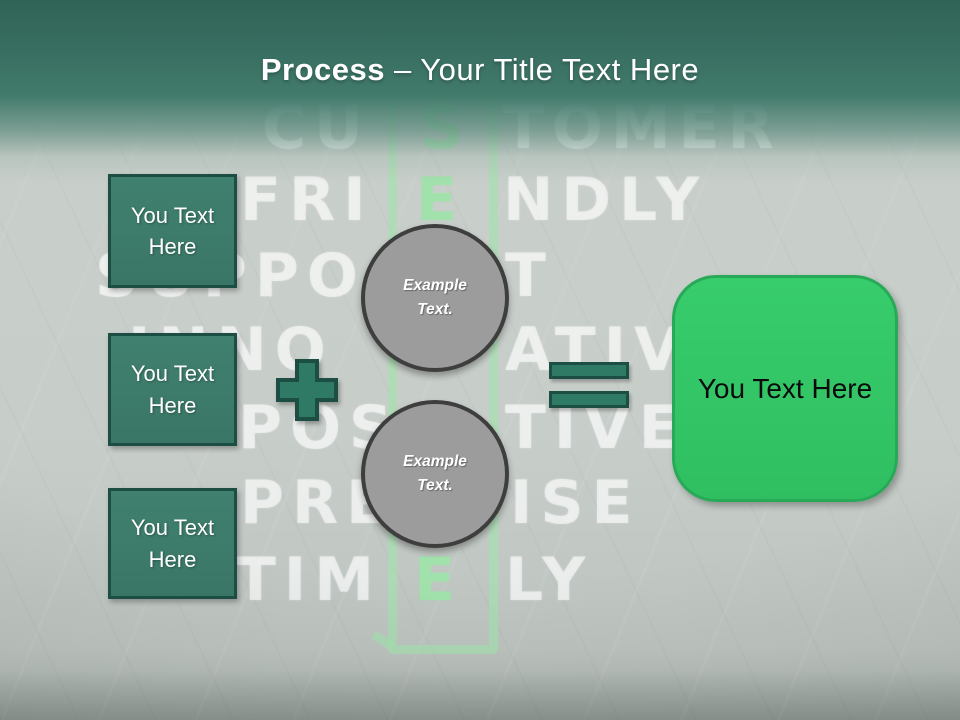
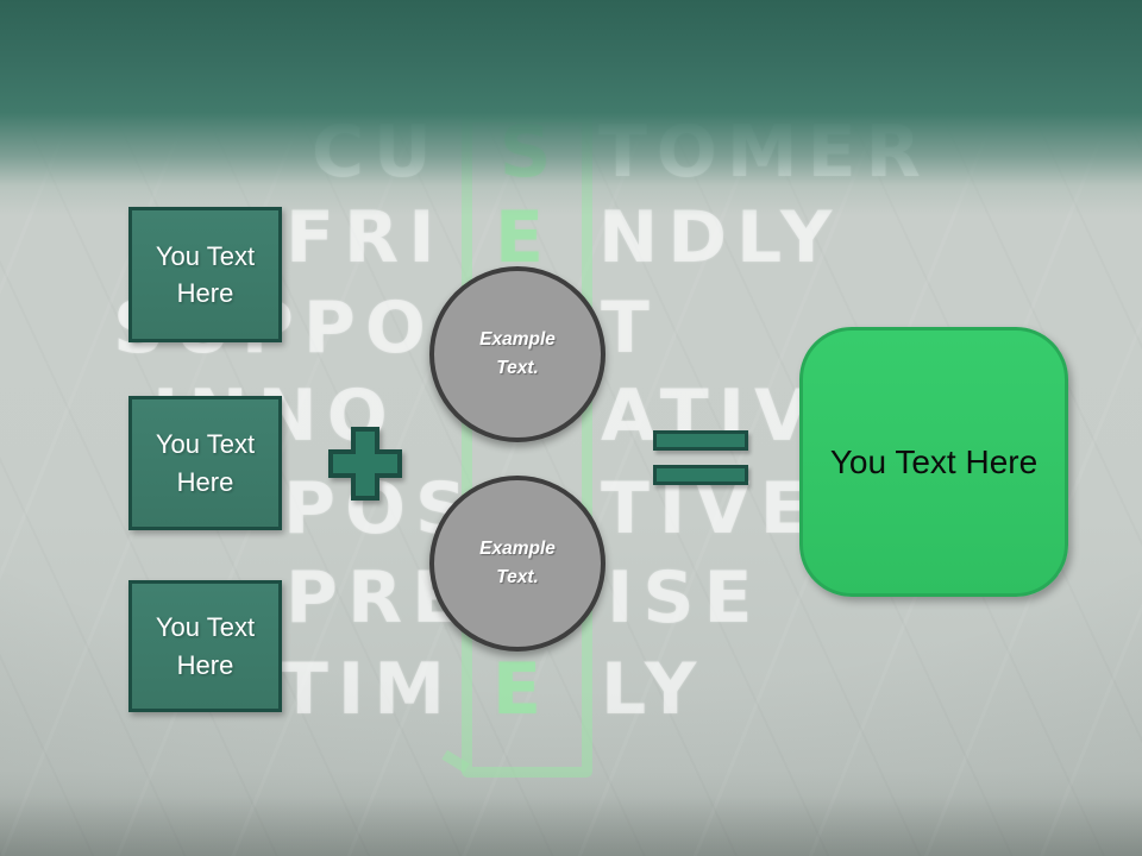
- Process – Your Title Text Here
  You Text Here
  You Text Here
  You Text Here
  Example Text.
  Example Text.
  You Text Here
